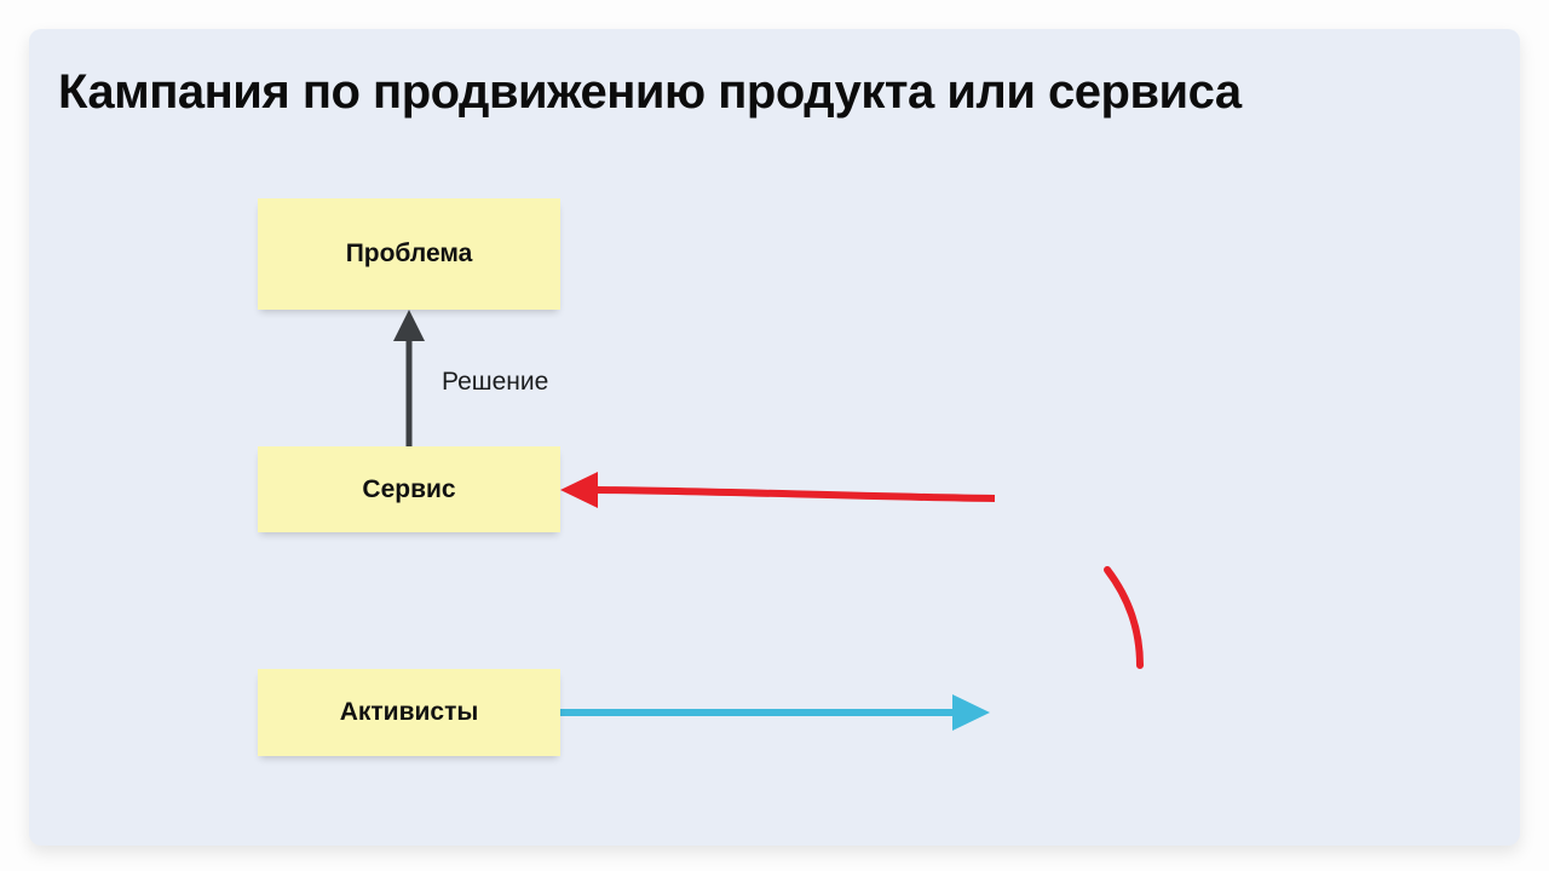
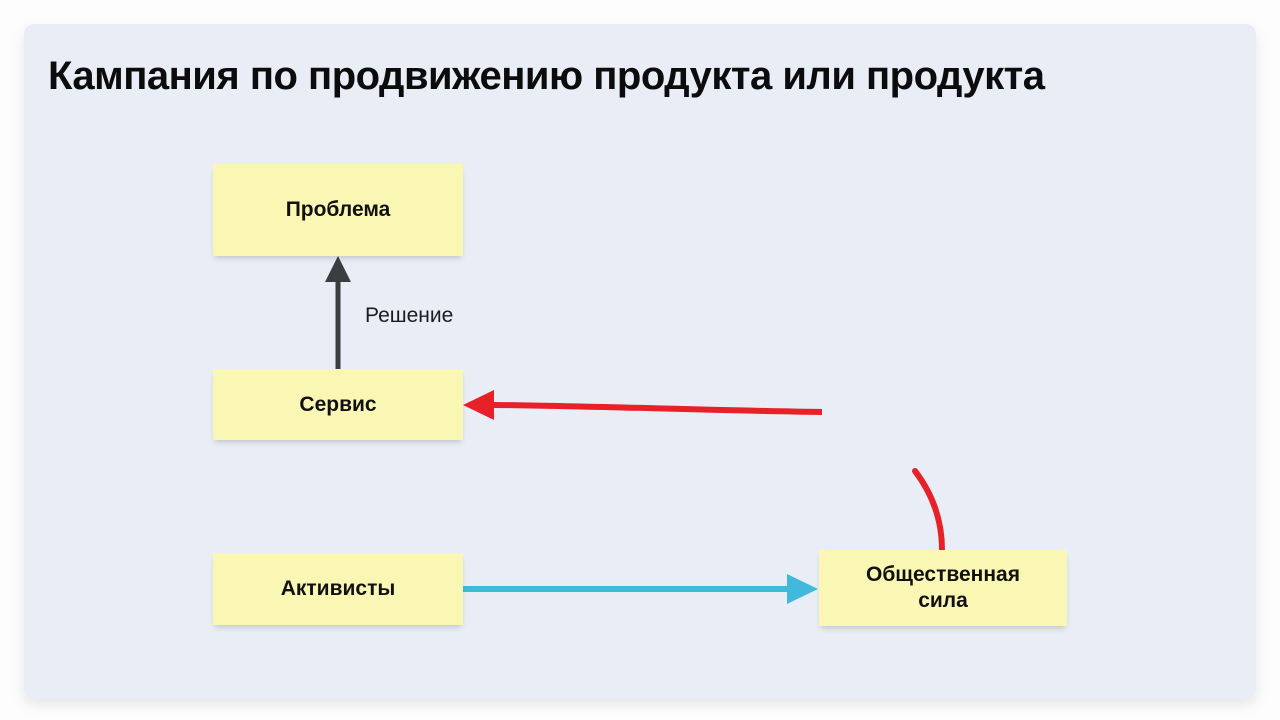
- Кампания по продвижению продукта или сервиса
+ Кампания по продвижению продукта или продукта
  Проблема
  Сервис
  Активисты
+ Общественная сила
  Решение
